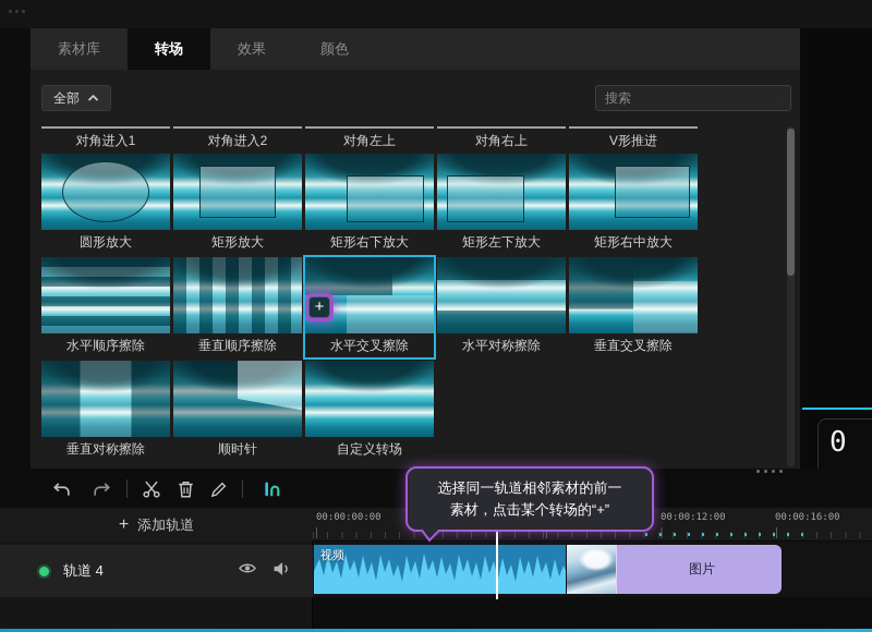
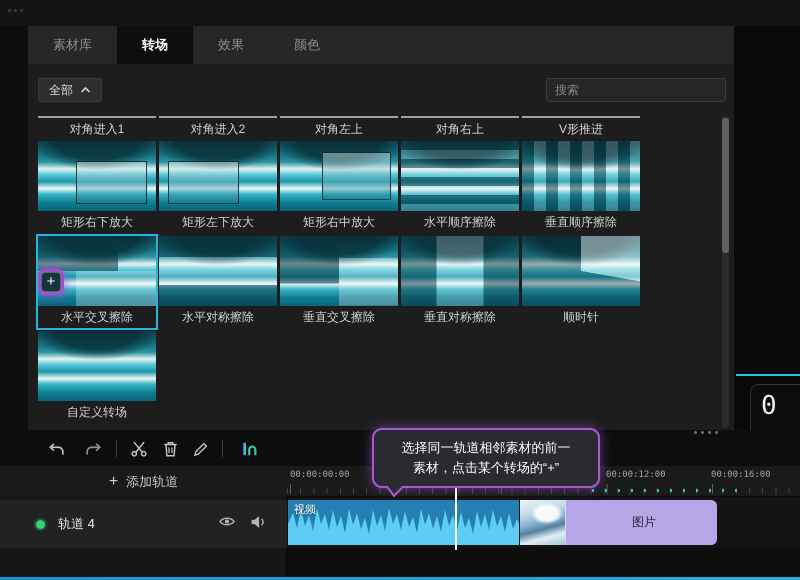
  素材库
  转场
  效果
  颜色
  全部
  搜索
  对角进入1
  对角进入2
  对角左上
  对角右上
  V形推进
- 圆形放大
- 矩形放大
  矩形右下放大
  矩形左下放大
  矩形右中放大
  水平顺序擦除
  垂直顺序擦除
  +
  水平交叉擦除
  水平对称擦除
  垂直交叉擦除
  垂直对称擦除
  顺时针
  自定义转场
  0
  +
  添加轨道
  轨道 4
  00:00:00:00
  00:00:12:00
  00:00:16:00
  视频
  图片
  选择同一轨道相邻素材的前一
  素材，点击某个转场的“+”
